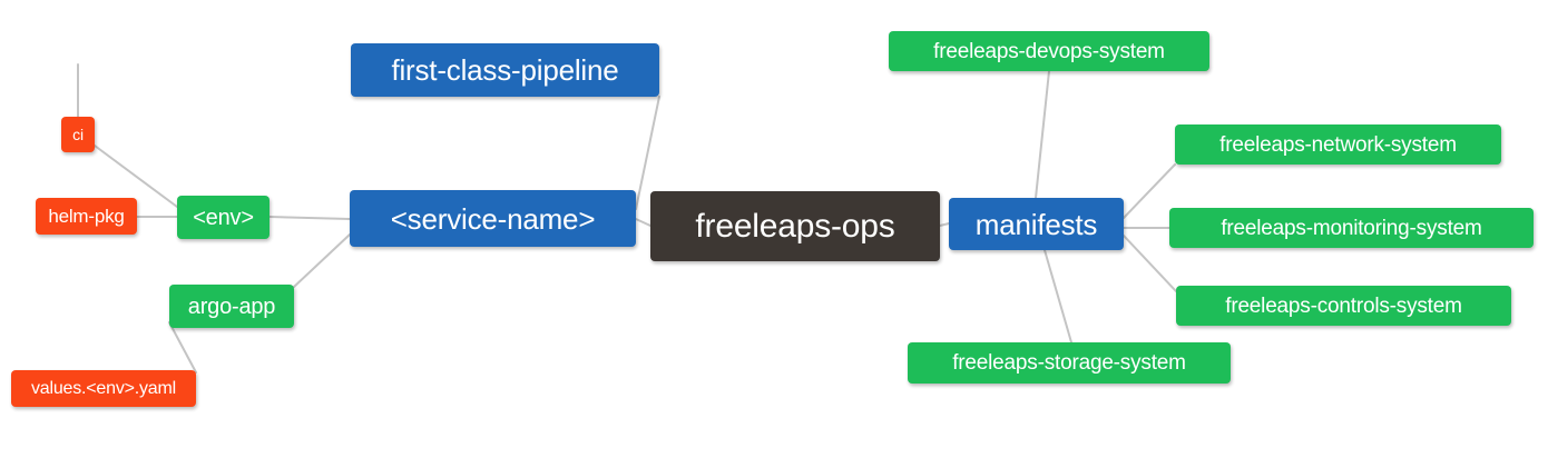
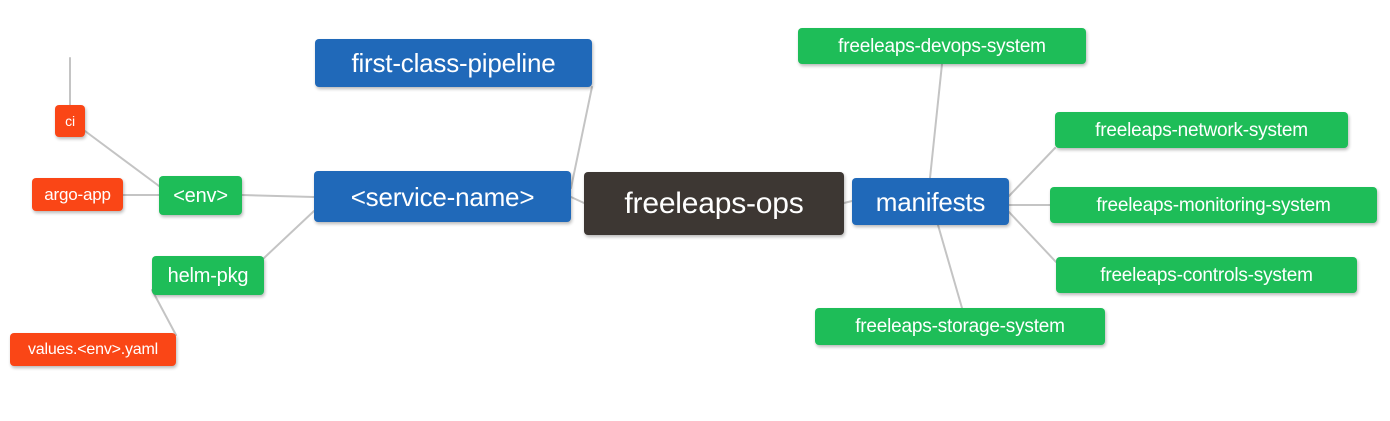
  freeleaps-ops
  <service-name>
  first-class-pipeline
  manifests
  <env>
- argo-app
+ helm-pkg
  ci
- helm-pkg
+ argo-app
  values.<env>.yaml
  freeleaps-devops-system
  freeleaps-network-system
  freeleaps-monitoring-system
  freeleaps-controls-system
  freeleaps-storage-system
